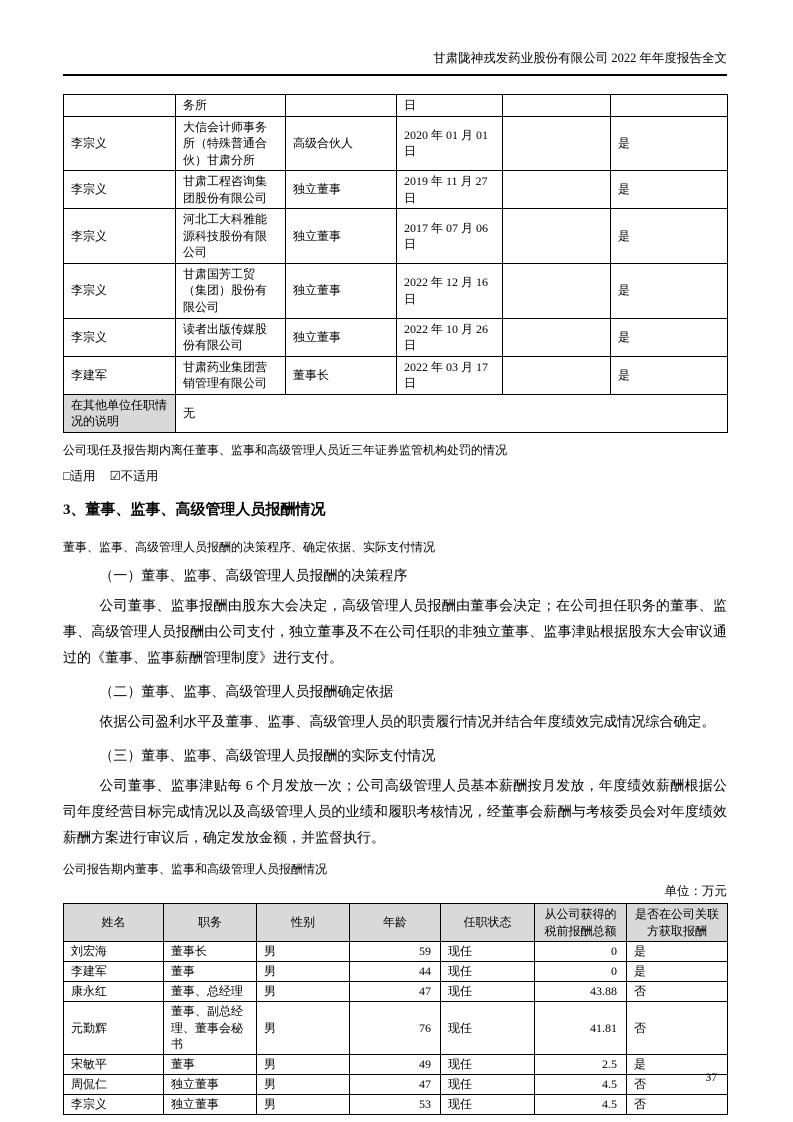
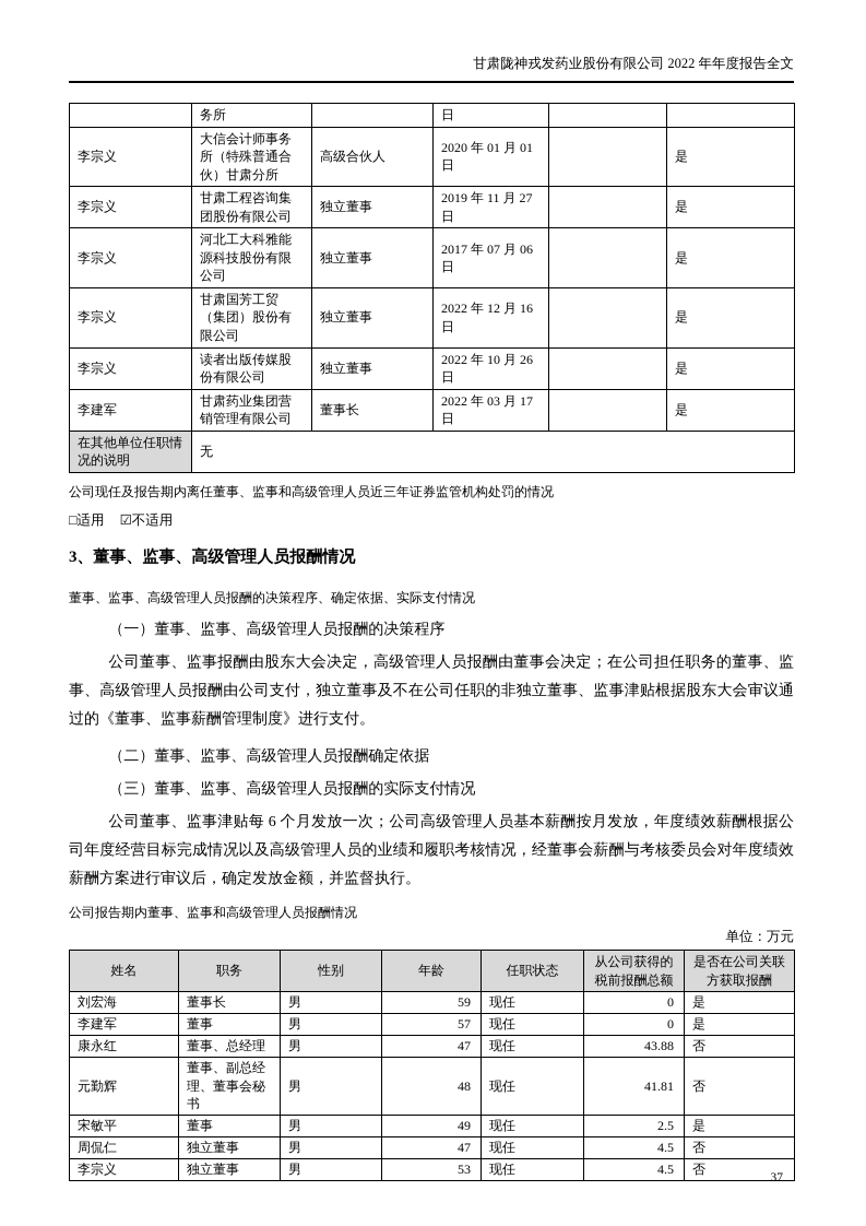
  甘肃陇神戎发药业股份有限公司 2022 年年度报告全文
  	务所		日
  李宗义	大信会计师事务所（特殊普通合伙）甘肃分所	高级合伙人	2020 年 01 月 01 日		是
  李宗义	甘肃工程咨询集团股份有限公司	独立董事	2019 年 11 月 27 日		是
  李宗义	河北工大科雅能源科技股份有限公司	独立董事	2017 年 07 月 06 日		是
  李宗义	甘肃国芳工贸（集团）股份有限公司	独立董事	2022 年 12 月 16 日		是
  李宗义	读者出版传媒股份有限公司	独立董事	2022 年 10 月 26 日		是
  李建军	甘肃药业集团营销管理有限公司	董事长	2022 年 03 月 17 日		是
  在其他单位任职情况的说明	无
  公司现任及报告期内离任董事、监事和高级管理人员近三年证券监管机构处罚的情况
  □适用 ☑不适用
  3、董事、监事、高级管理人员报酬情况
  董事、监事、高级管理人员报酬的决策程序、确定依据、实际支付情况
  （一）董事、监事、高级管理人员报酬的决策程序
  公司董事、监事报酬由股东大会决定，高级管理人员报酬由董事会决定；在公司担任职务的董事、监事、高级管理人员报酬由公司支付，独立董事及不在公司任职的非独立董事、监事津贴根据股东大会审议通过的《董事、监事薪酬管理制度》进行支付。
  （二）董事、监事、高级管理人员报酬确定依据
- 依据公司盈利水平及董事、监事、高级管理人员的职责履行情况并结合年度绩效完成情况综合确定。
  （三）董事、监事、高级管理人员报酬的实际支付情况
  公司董事、监事津贴每 6 个月发放一次；公司高级管理人员基本薪酬按月发放，年度绩效薪酬根据公司年度经营目标完成情况以及高级管理人员的业绩和履职考核情况，经董事会薪酬与考核委员会对年度绩效薪酬方案进行审议后，确定发放金额，并监督执行。
  公司报告期内董事、监事和高级管理人员报酬情况
  单位：万元
  姓名	职务	性别	年龄	任职状态	从公司获得的税前报酬总额	是否在公司关联方获取报酬
  刘宏海	董事长	男	59	现任	0	是
- 李建军	董事	男	44	现任	0	是
+ 李建军	董事	男	57	现任	0	是
  康永红	董事、总经理	男	47	现任	43.88	否
- 元勤辉	董事、副总经理、董事会秘书	男	76	现任	41.81	否
+ 元勤辉	董事、副总经理、董事会秘书	男	48	现任	41.81	否
  宋敏平	董事	男	49	现任	2.5	是
  周侃仁	独立董事	男	47	现任	4.5	否
  李宗义	独立董事	男	53	现任	4.5	否
  37
